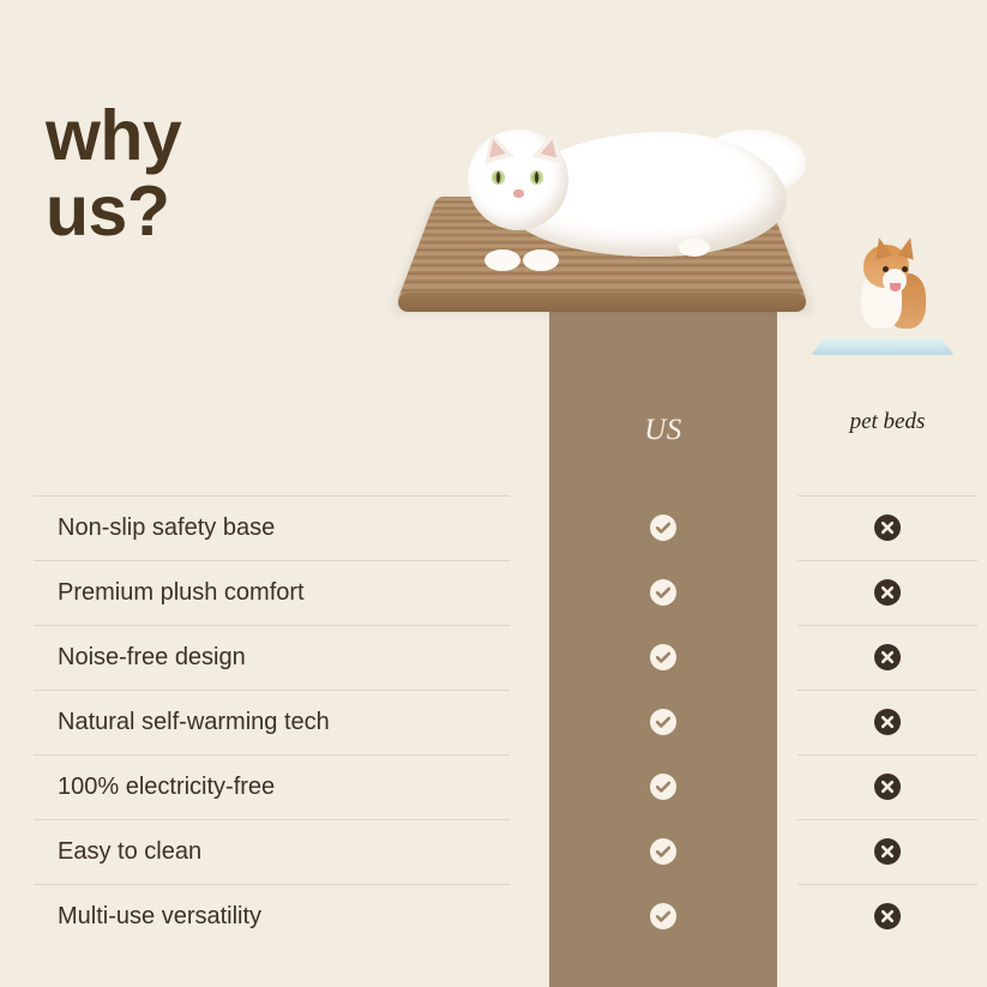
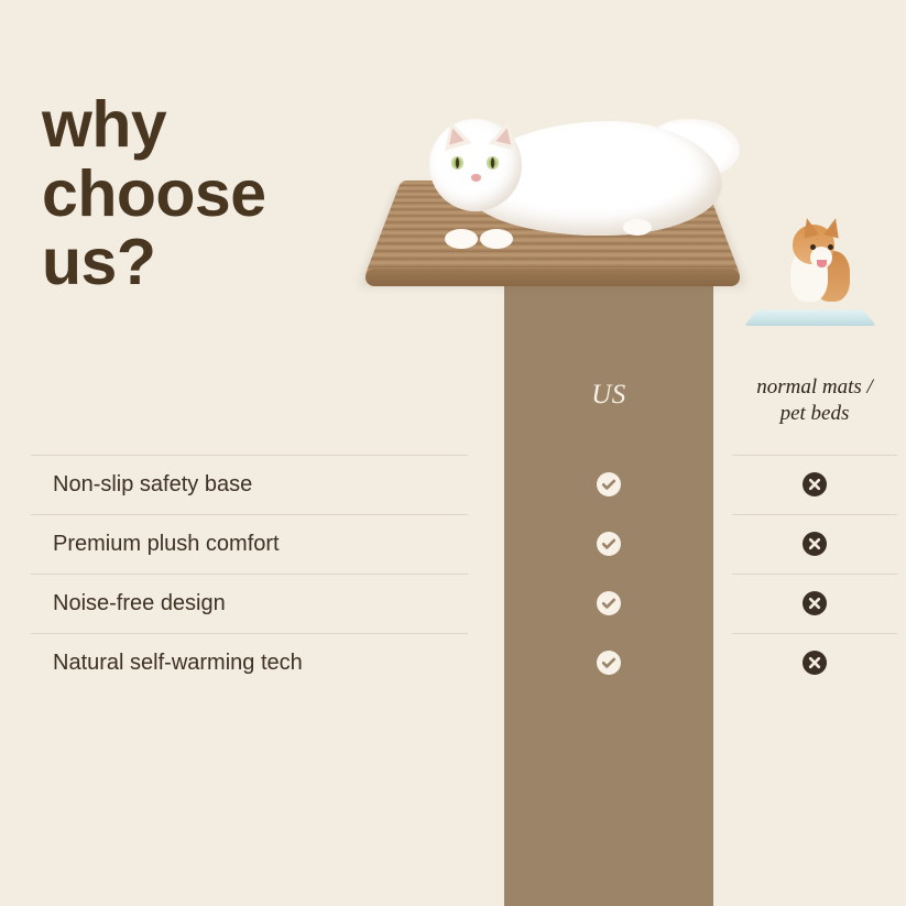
  why
+ choose
  us?
  US
+ normal mats /
  pet beds
  Non-slip safety base
  Premium plush comfort
  Noise-free design
  Natural self-warming tech
- 100% electricity-free
- Easy to clean
- Multi-use versatility
